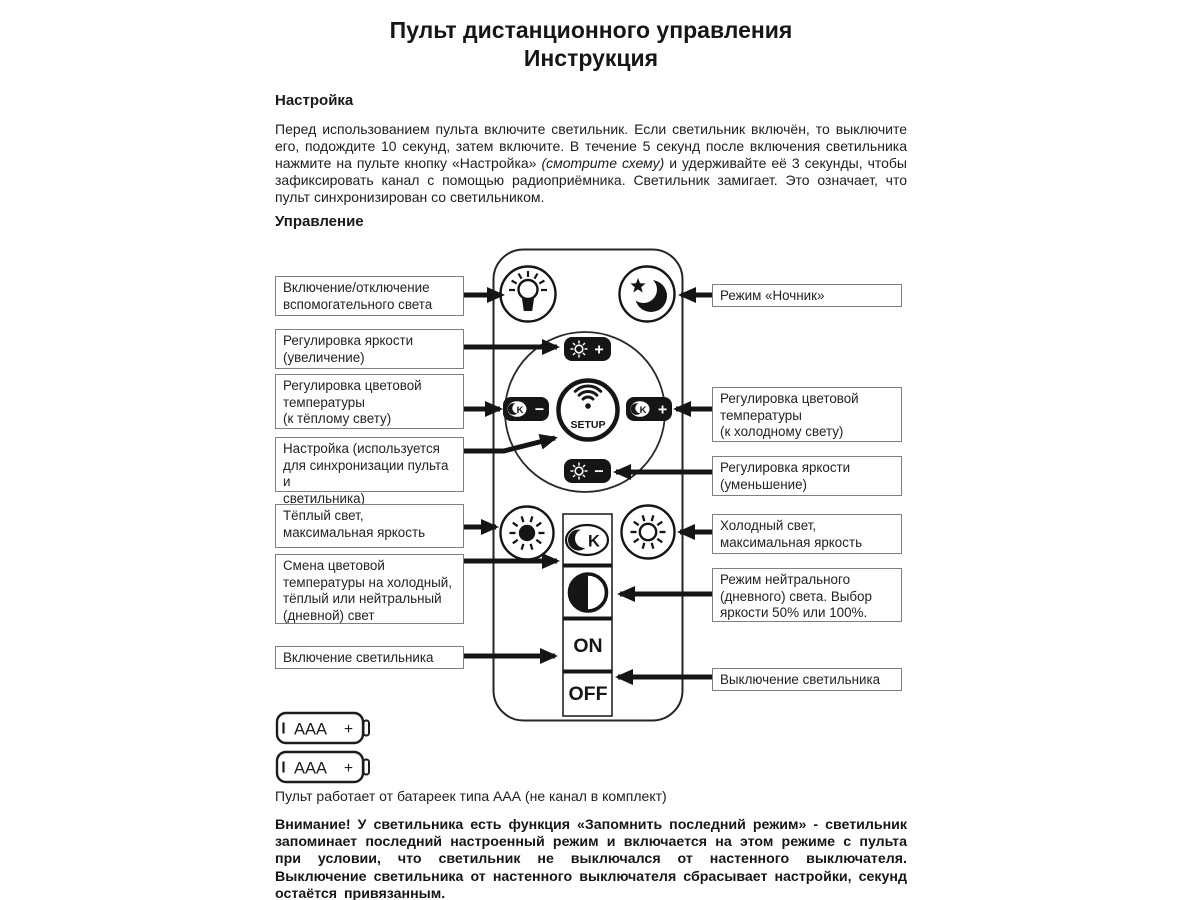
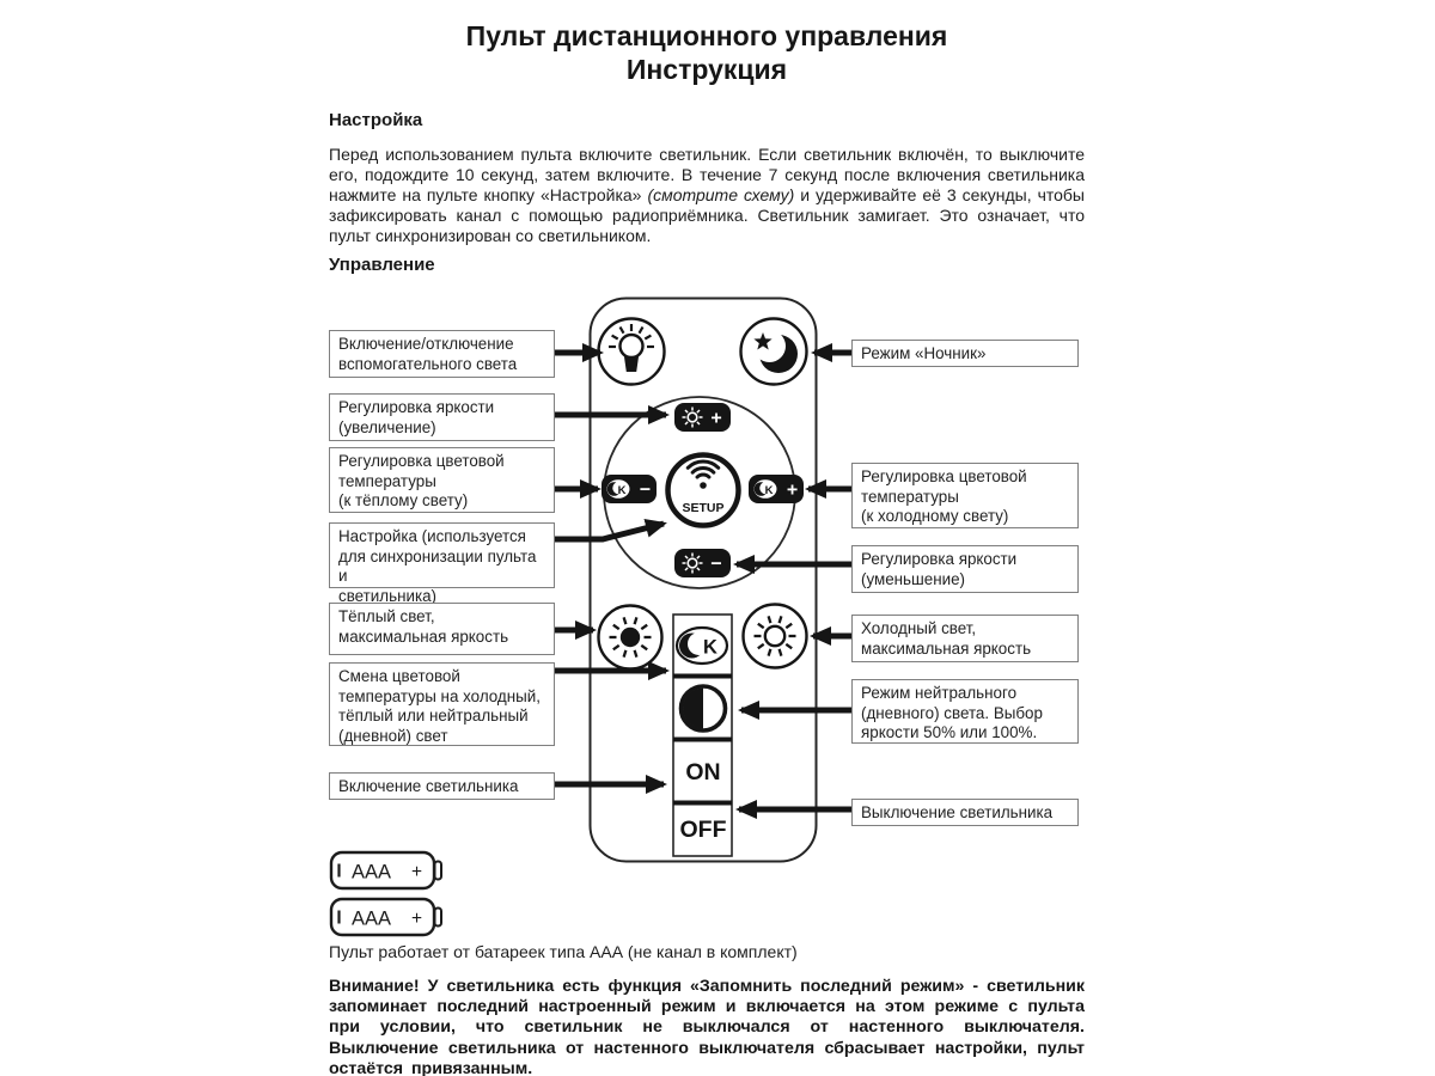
  Пульт дистанционного управления
  Инструкция
  Настройка
- Перед использованием пульта включите светильник. Если светильник включён, то выключите его, подождите 10 секунд, затем включите. В течение 5 секунд после включения светильника нажмите на пульте кнопку «Настройка» (смотрите схему) и удерживайте её 3 секунды, чтобы зафиксировать канал с помощью радиоприёмника. Светильник замигает. Это означает, что пульт синхронизирован со светильником.
+ Перед использованием пульта включите светильник. Если светильник включён, то выключите его, подождите 10 секунд, затем включите. В течение 7 секунд после включения светильника нажмите на пульте кнопку «Настройка» (смотрите схему) и удерживайте её 3 секунды, чтобы зафиксировать канал с помощью радиоприёмника. Светильник замигает. Это означает, что пульт синхронизирован со светильником.
  Управление
  Включение/отключение
  вспомогательного света
  Регулировка яркости
  (увеличение)
  Регулировка цветовой
  температуры
  (к тёплому свету)
  Настройка (используется
  для синхронизации пульта и
  светильника)
  Тёплый свет,
  максимальная яркость
  Смена цветовой
  температуры на холодный,
  тёплый или нейтральный
  (дневной) свет
  Включение светильника
  Режим «Ночник»
  Регулировка цветовой
  температуры
  (к холодному свету)
  Регулировка яркости
  (уменьшение)
  Холодный свет,
  максимальная яркость
  Режим нейтрального
  (дневного) света. Выбор
  яркости 50% или 100%.
  Выключение светильника
  +
  −
  K
  −
  K
  +
  SETUP
  K
  ON
  OFF
  ААА
  +
  ААА
  +
  Пульт работает от батареек типа ААА (не канал в комплект)
- Внимание! У светильника есть функция «Запомнить последний режим» - светильник запоминает последний настроенный режим и включается на этом режиме с пульта при условии, что светильник не выключался от настенного выключателя. Выключение светильника от настенного выключателя сбрасывает настройки, секунд остаётся привязанным.
+ Внимание! У светильника есть функция «Запомнить последний режим» - светильник запоминает последний настроенный режим и включается на этом режиме с пульта при условии, что светильник не выключался от настенного выключателя. Выключение светильника от настенного выключателя сбрасывает настройки, пульт остаётся привязанным.
